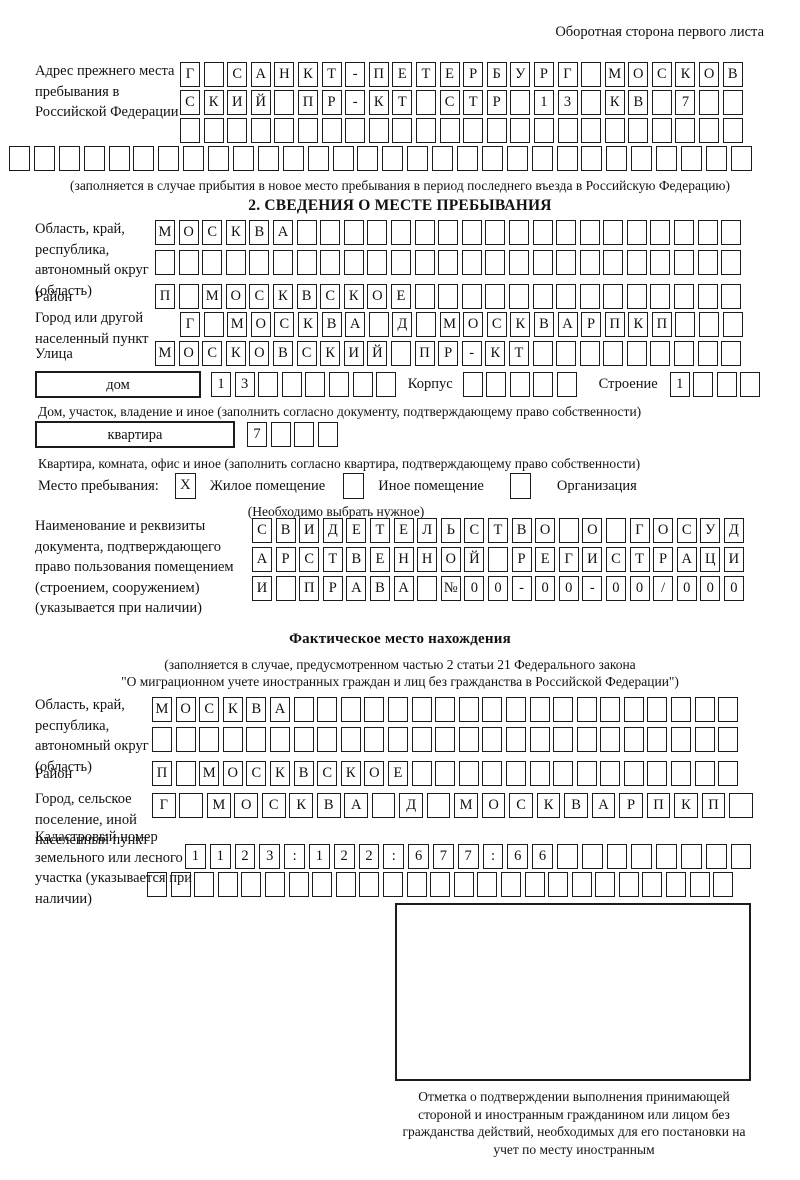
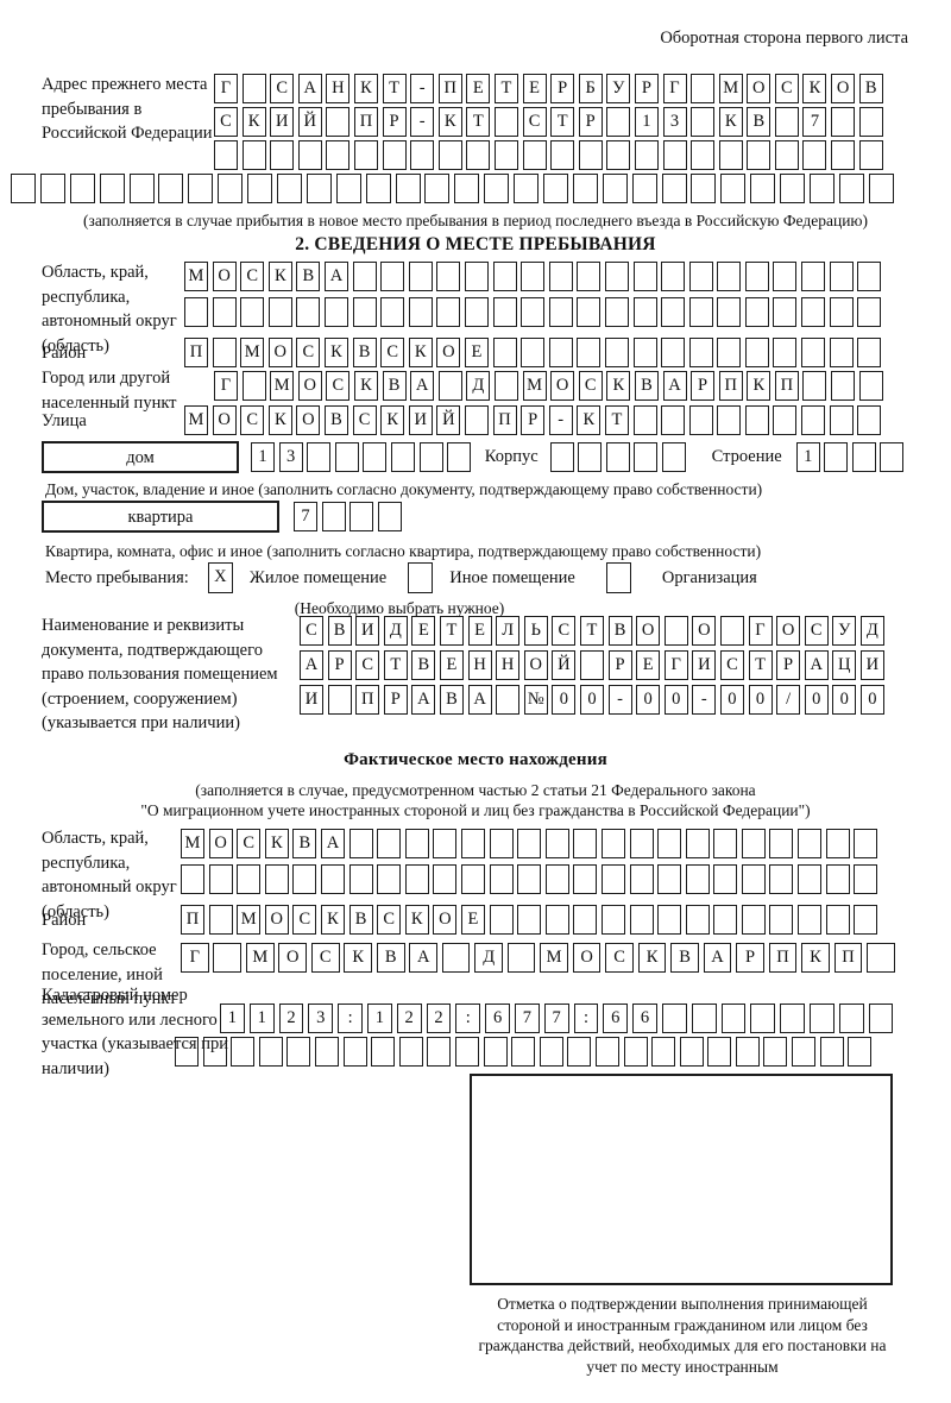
  Оборотная сторона первого листа
  Адрес прежнего места пребывания в Российской Федерации
  Г С А Н К Т - П Е Т Е Р Б У Р Г М О С К О В
  С К И Й П Р - К Т С Т Р 1 3 К В 7
  (заполняется в случае прибытия в новое место пребывания в период последнего въезда в Российскую Федерацию)
  2. СВЕДЕНИЯ О МЕСТЕ ПРЕБЫВАНИЯ
  Область, край, республика, автономный округ (область)
  М О С К В А
  Район
  П М О С К В С К О Е
  Город или другой населенный пункт
  Г М О С К В А Д М О С К В А Р П К П
  Улица
  М О С К О В С К И Й П Р - К Т
  дом 1 3 Корпус Строение 1
  Дом, участок, владение и иное (заполнить согласно документу, подтверждающему право собственности)
  квартира 7
  Квартира, комната, офис и иное (заполнить согласно квартира, подтверждающему право собственности)
  Место пребывания: X Жилое помещение Иное помещение Организация
  (Необходимо выбрать нужное)
  Наименование и реквизиты документа, подтверждающего право пользования помещением (строением, сооружением) (указывается при наличии)
  С В И Д Е Т Е Л Ь С Т В О О Г О С У Д
  А Р С Т В Е Н Н О Й Р Е Г И С Т Р А Ц И
  И П Р А В А № 0 0 - 0 0 - 0 0 / 0 0 0
  Фактическое место нахождения
  (заполняется в случае, предусмотренном частью 2 статьи 21 Федерального закона
- "О миграционном учете иностранных граждан и лиц без гражданства в Российской Федерации")
+ "О миграционном учете иностранных стороной и лиц без гражданства в Российской Федерации")
  Область, край, республика, автономный округ (область)
  М О С К В А
  Район
  П М О С К В С К О Е
  Город, сельское поселение, иной населенный пункт
  Г М О С К В А Д М О С К В А Р П К П
  Кадастровый номер земельного или лесного участка (указывается при наличии)
  1 1 2 3 : 1 2 2 : 6 7 7 : 6 6
  Отметка о подтверждении выполнения принимающей стороной и иностранным гражданином или лицом без гражданства действий, необходимых для его постановки на учет по месту иностранным
